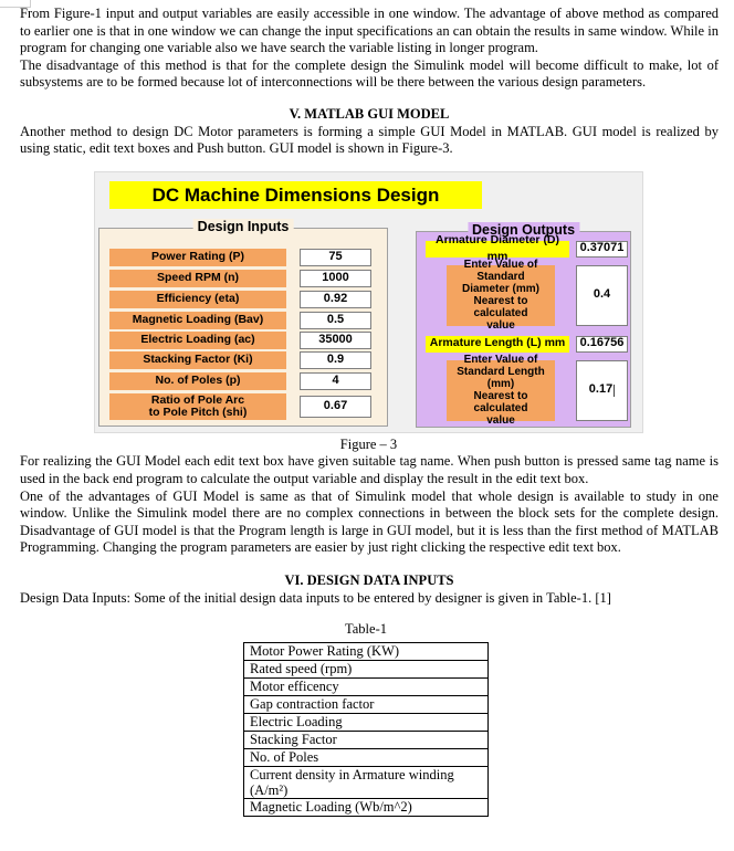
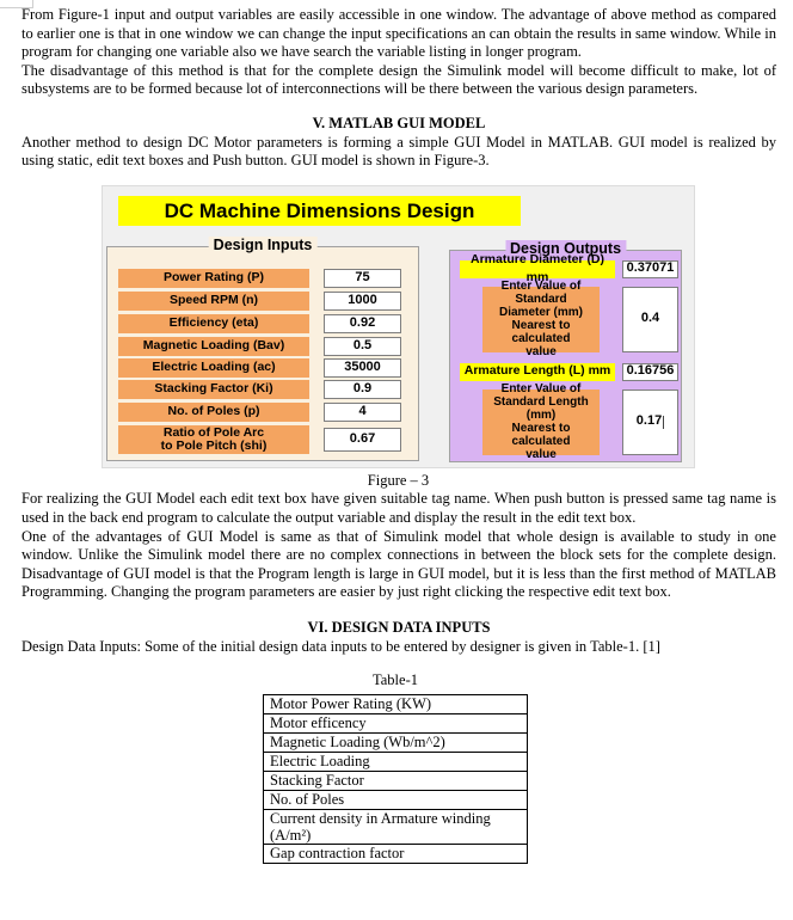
  From Figure-1 input and output variables are easily accessible in one window. The advantage of above method as compared to earlier one is that in one window we can change the input specifications an can obtain the results in same window. While in program for changing one variable also we have search the variable listing in longer program.
  The disadvantage of this method is that for the complete design the Simulink model will become difficult to make, lot of subsystems are to be formed because lot of interconnections will be there between the various design parameters.
  V. MATLAB GUI MODEL
  Another method to design DC Motor parameters is forming a simple GUI Model in MATLAB. GUI model is realized by using static, edit text boxes and Push button. GUI model is shown in Figure-3.
  DC Machine Dimensions Design
  Design Inputs
  Power Rating (P)
  75
  Speed RPM (n)
  1000
  Efficiency (eta)
  0.92
  Magnetic Loading (Bav)
  0.5
  Electric Loading (ac)
  35000
  Stacking Factor (Ki)
  0.9
  No. of Poles (p)
  4
  Ratio of Pole Arc
  to Pole Pitch (shi)
  0.67
  Design Outputs
  Armature Diameter (D) mm
  0.37071
  Enter Value of
  Standard
  Diameter (mm)
  Nearest to calculated
  value
  0.4
  Armature Length (L) mm
  0.16756
  Enter Value of
  Standard Length
  (mm)
  Nearest to calculated
  value
  0.17
  Figure – 3
  For realizing the GUI Model each edit text box have given suitable tag name. When push button is pressed same tag name is used in the back end program to calculate the output variable and display the result in the edit text box.
  One of the advantages of GUI Model is same as that of Simulink model that whole design is available to study in one window. Unlike the Simulink model there are no complex connections in between the block sets for the complete design. Disadvantage of GUI model is that the Program length is large in GUI model, but it is less than the first method of MATLAB Programming. Changing the program parameters are easier by just right clicking the respective edit text box.
  VI. DESIGN DATA INPUTS
  Design Data Inputs: Some of the initial design data inputs to be entered by designer is given in Table-1. [1]
  Table-1
  Motor Power Rating (KW)
- Rated speed (rpm)
  Motor efficency
- Gap contraction factor
+ Magnetic Loading (Wb/m^2)
  Electric Loading
  Stacking Factor
  No. of Poles
  Current density in Armature winding (A/m²)
- Magnetic Loading (Wb/m^2)
+ Gap contraction factor
